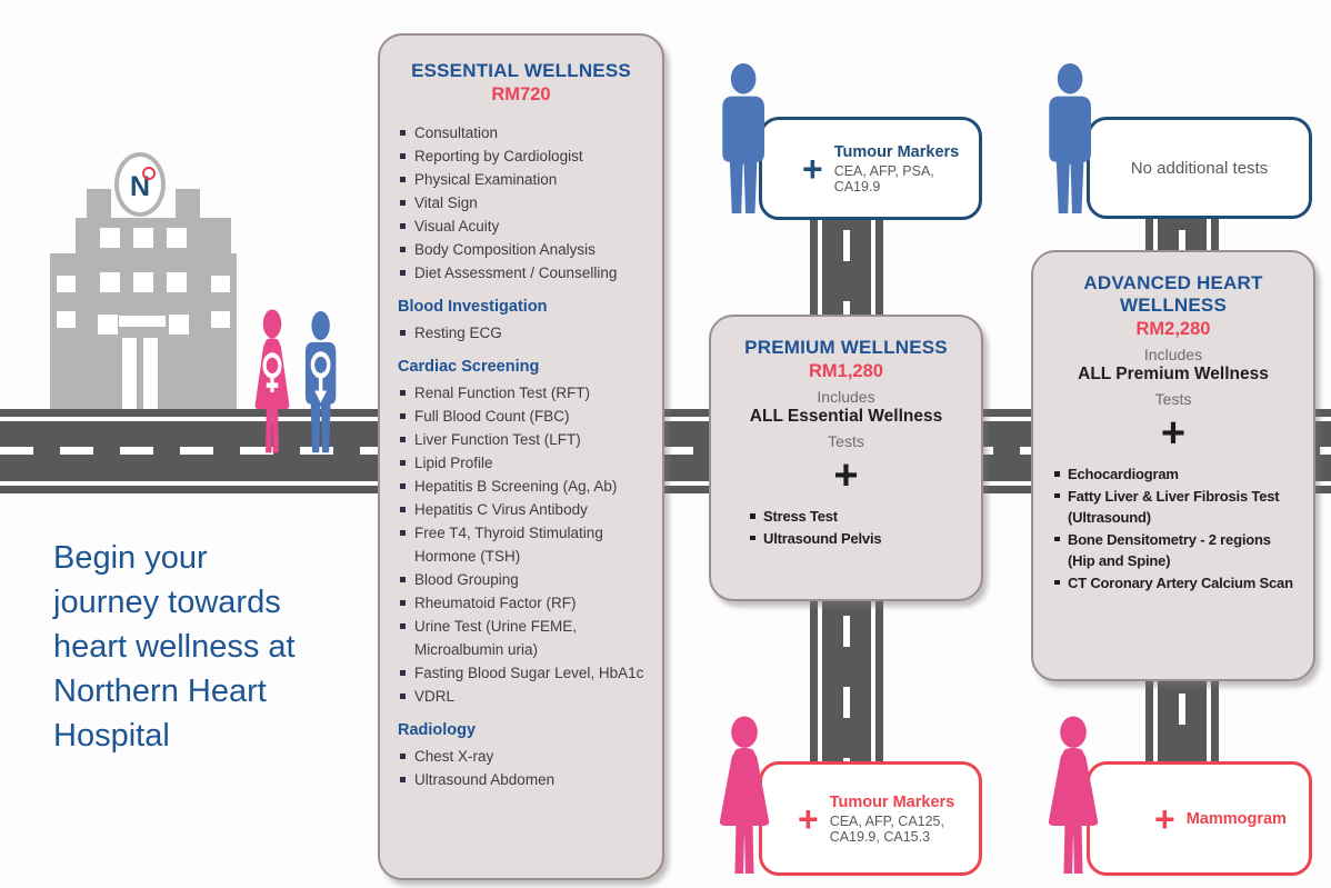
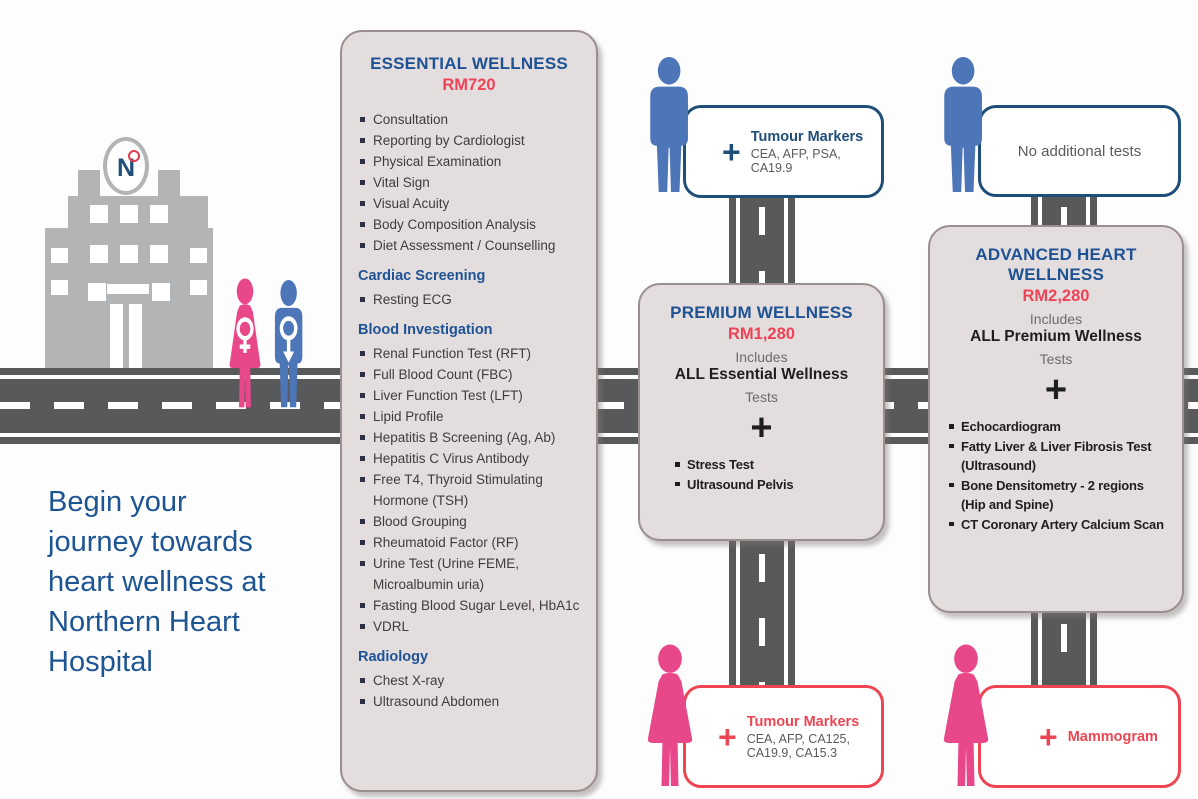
  N
  Begin your
  journey towards
  heart wellness at
  Northern Heart
  Hospital
  ESSENTIAL WELLNESS
  RM720
  Consultation
  Reporting by Cardiologist
  Physical Examination
  Vital Sign
  Visual Acuity
  Body Composition Analysis
  Diet Assessment / Counselling
- Blood Investigation
+ Cardiac Screening
  Resting ECG
- Cardiac Screening
+ Blood Investigation
  Renal Function Test (RFT)
  Full Blood Count (FBC)
  Liver Function Test (LFT)
  Lipid Profile
  Hepatitis B Screening (Ag, Ab)
  Hepatitis C Virus Antibody
  Free T4, Thyroid Stimulating Hormone (TSH)
  Blood Grouping
  Rheumatoid Factor (RF)
  Urine Test (Urine FEME, Microalbumin uria)
  Fasting Blood Sugar Level, HbA1c
  VDRL
  Radiology
  Chest X-ray
  Ultrasound Abdomen
  PREMIUM WELLNESS
  RM1,280
  Includes
  ALL Essential Wellness
  Tests
  +
  Stress Test
  Ultrasound Pelvis
  ADVANCED HEART WELLNESS
  RM2,280
  Includes
  ALL Premium Wellness
  Tests
  +
  Echocardiogram
  Fatty Liver & Liver Fibrosis Test (Ultrasound)
  Bone Densitometry - 2 regions (Hip and Spine)
  CT Coronary Artery Calcium Scan
  +
  Tumour Markers
  CEA, AFP, PSA, CA19.9
  No additional tests
  +
  Tumour Markers
  CEA, AFP, CA125, CA19.9, CA15.3
  +
  Mammogram
